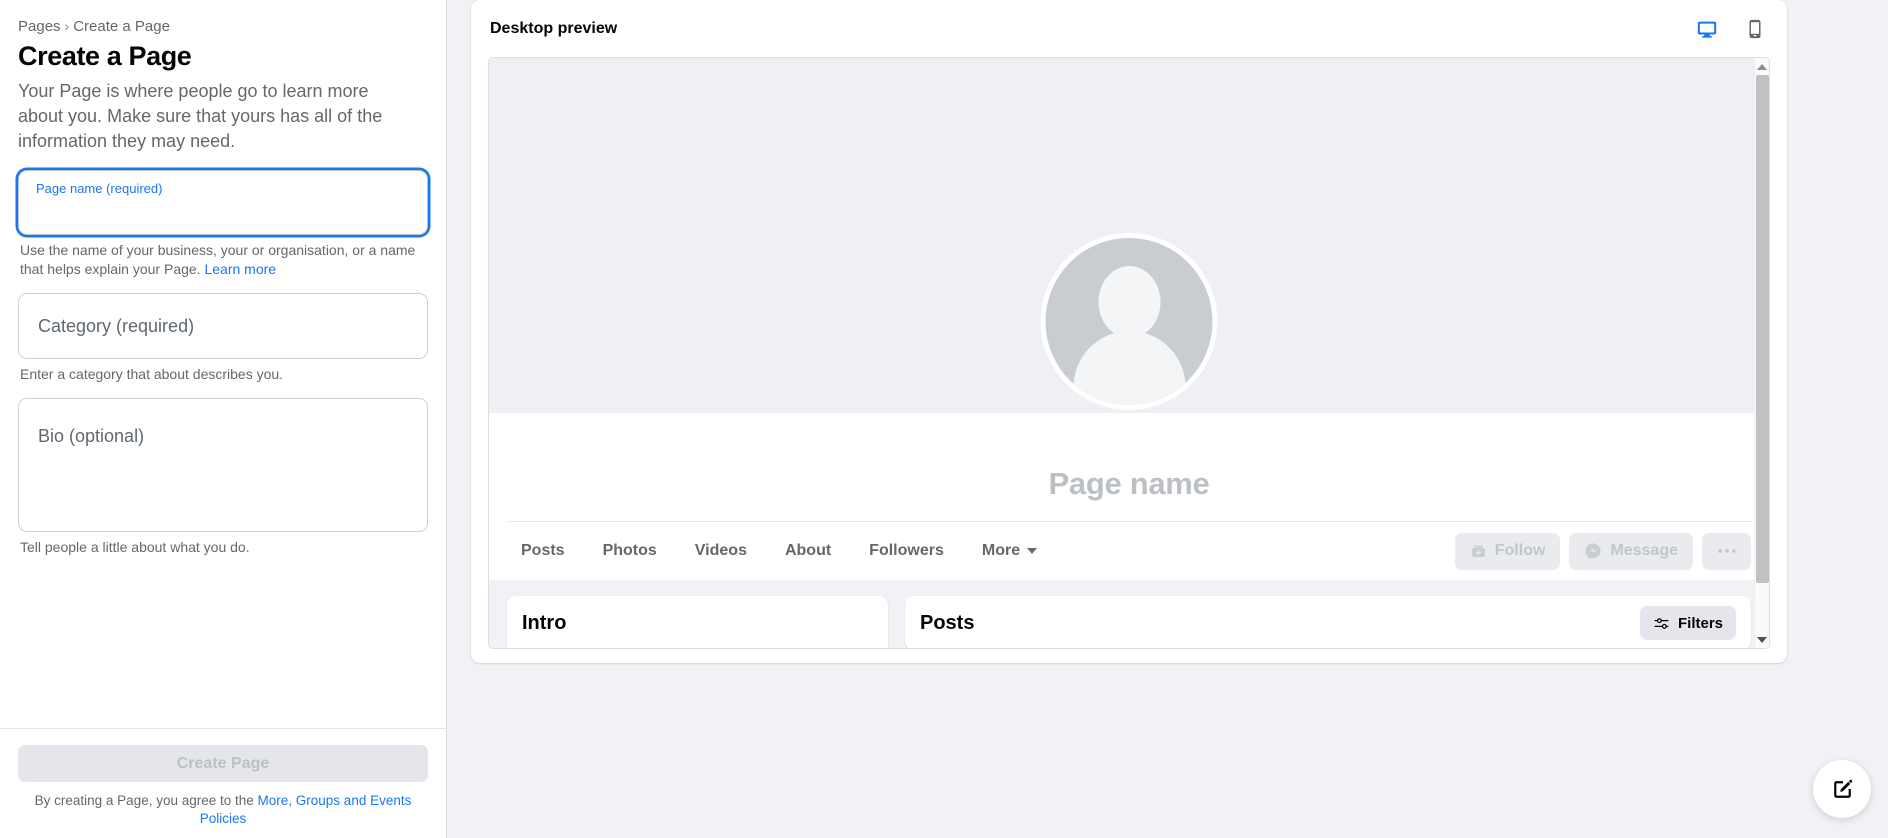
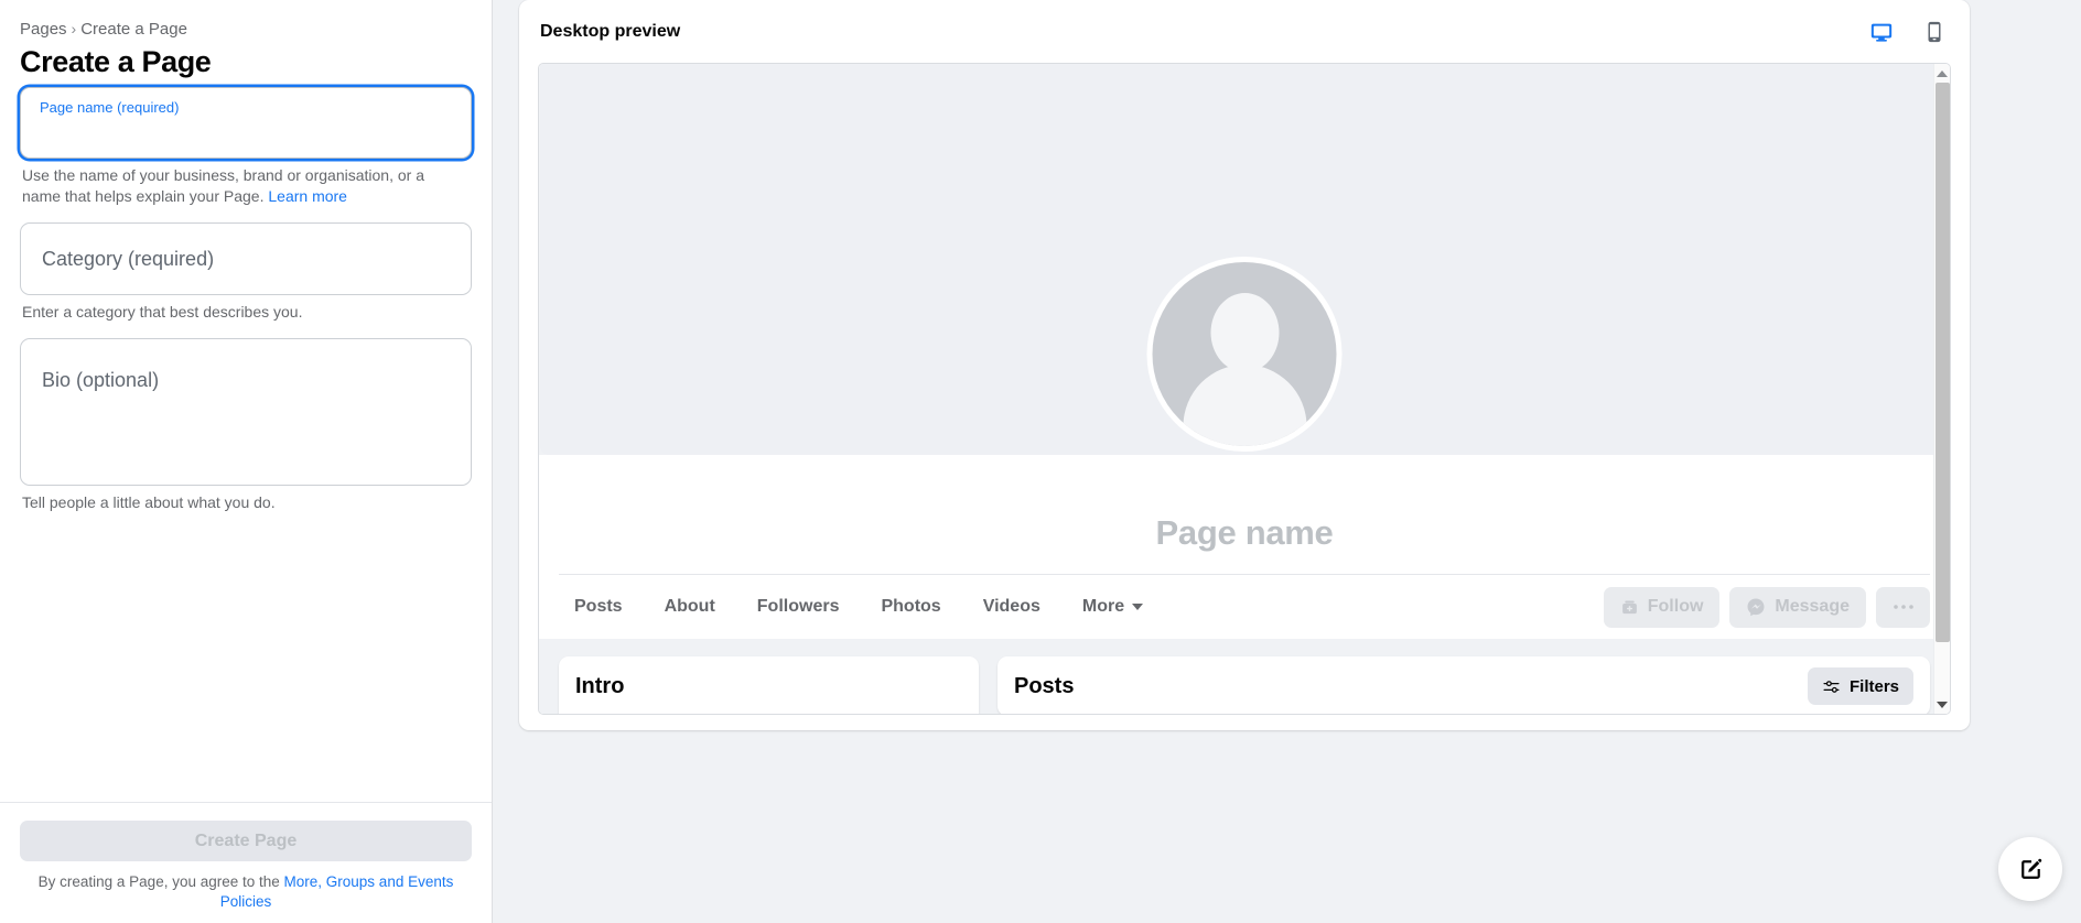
  Pages › Create a Page
  Create a Page
- Your Page is where people go to learn more about you. Make sure that yours has all of the information they may need.
  Page name (required)
- Use the name of your business, your or organisation, or a name that helps explain your Page. Learn more
+ Use the name of your business, brand or organisation, or a name that helps explain your Page. Learn more
  Category (required)
- Enter a category that about describes you.
+ Enter a category that best describes you.
  Bio (optional)
  Tell people a little about what you do.
  Create Page
  By creating a Page, you agree to the More, Groups and Events Policies
  Desktop preview
  Page name
  Posts
- Photos
+ About
- Videos
+ Followers
- About
+ Photos
- Followers
+ Videos
  More
  Follow
  Message
  Intro
  Posts
  Filters
